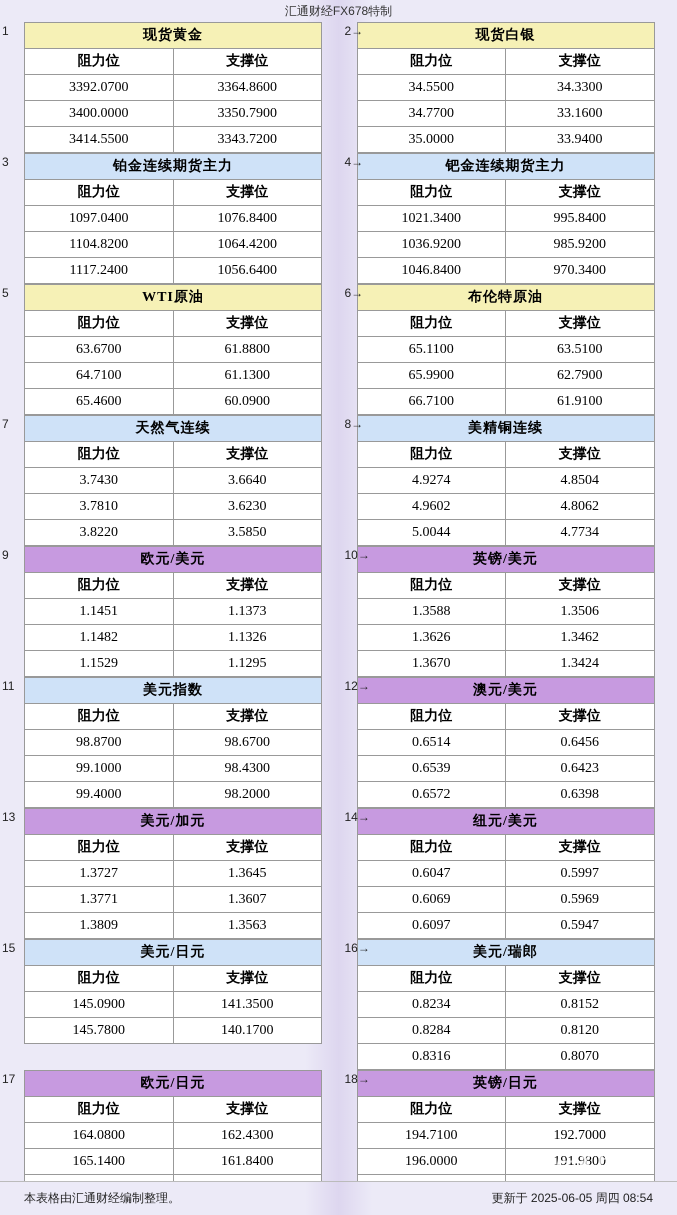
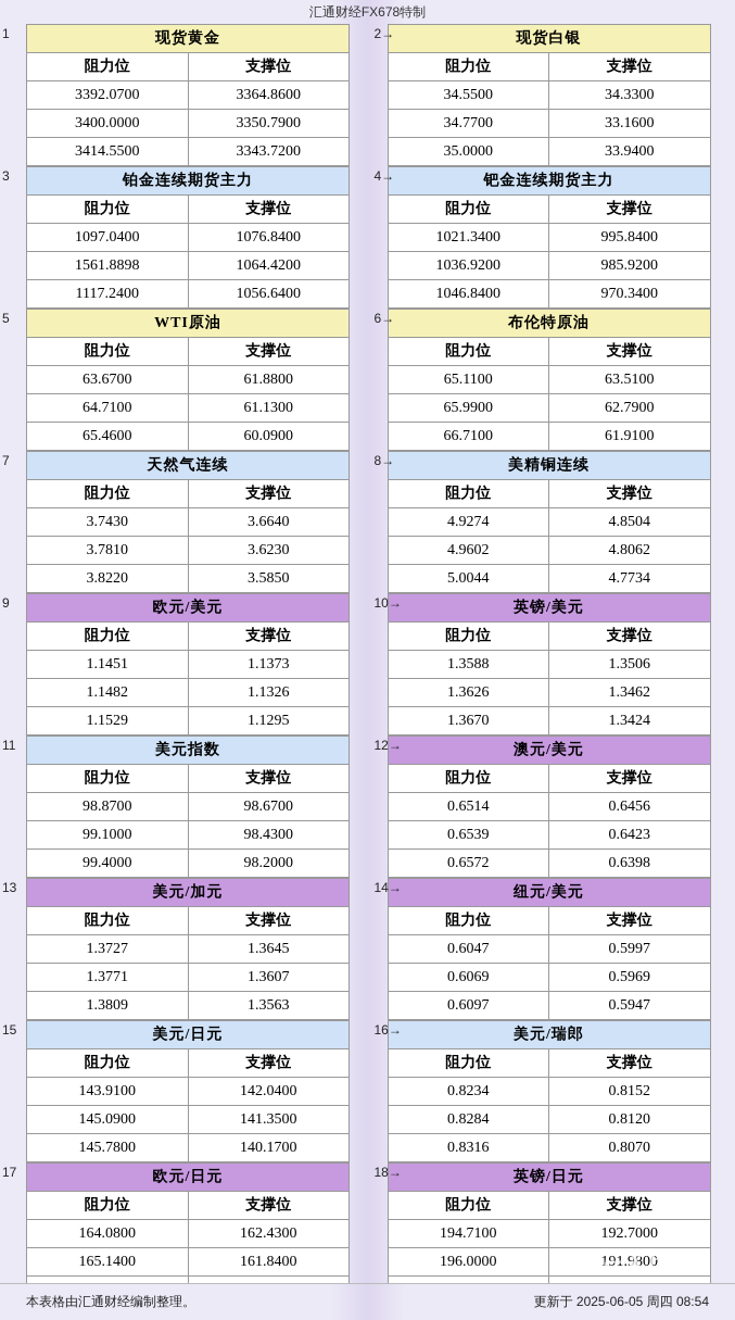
  汇通财经FX678特制
  1
  现货黄金
  阻力位	支撑位
  3392.0700	3364.8600
  3400.0000	3350.7900
  3414.5500	3343.7200
  2→
  现货白银
  阻力位	支撑位
  34.5500	34.3300
  34.7700	33.1600
  35.0000	33.9400
  3
  铂金连续期货主力
  阻力位	支撑位
  1097.0400	1076.8400
- 1104.8200	1064.4200
+ 1561.8898	1064.4200
  1117.2400	1056.6400
  4→
  钯金连续期货主力
  阻力位	支撑位
  1021.3400	995.8400
  1036.9200	985.9200
  1046.8400	970.3400
  5
  WTI原油
  阻力位	支撑位
  63.6700	61.8800
  64.7100	61.1300
  65.4600	60.0900
  6→
  布伦特原油
  阻力位	支撑位
  65.1100	63.5100
  65.9900	62.7900
  66.7100	61.9100
  7
  天然气连续
  阻力位	支撑位
  3.7430	3.6640
  3.7810	3.6230
  3.8220	3.5850
  8→
  美精铜连续
  阻力位	支撑位
  4.9274	4.8504
  4.9602	4.8062
  5.0044	4.7734
  9
  欧元/美元
  阻力位	支撑位
  1.1451	1.1373
  1.1482	1.1326
  1.1529	1.1295
  10→
  英镑/美元
  阻力位	支撑位
  1.3588	1.3506
  1.3626	1.3462
  1.3670	1.3424
  11
  美元指数
  阻力位	支撑位
  98.8700	98.6700
  99.1000	98.4300
  99.4000	98.2000
  12→
  澳元/美元
  阻力位	支撑位
  0.6514	0.6456
  0.6539	0.6423
  0.6572	0.6398
  13
  美元/加元
  阻力位	支撑位
  1.3727	1.3645
  1.3771	1.3607
  1.3809	1.3563
  14→
  纽元/美元
  阻力位	支撑位
  0.6047	0.5997
  0.6069	0.5969
  0.6097	0.5947
  15
  美元/日元
  阻力位	支撑位
+ 143.9100	142.0400
  145.0900	141.3500
  145.7800	140.1700
  16→
  美元/瑞郎
  阻力位	支撑位
  0.8234	0.8152
  0.8284	0.8120
  0.8316	0.8070
  17
  欧元/日元
  阻力位	支撑位
  164.0800	162.4300
  165.1400	161.8400
  18→
  英镑/日元
  阻力位	支撑位
  194.7100	192.7000
  196.0000	191.9800
  FX678
  本表格由汇通财经编制整理。
  更新于 2025-06-05 周四 08:54
